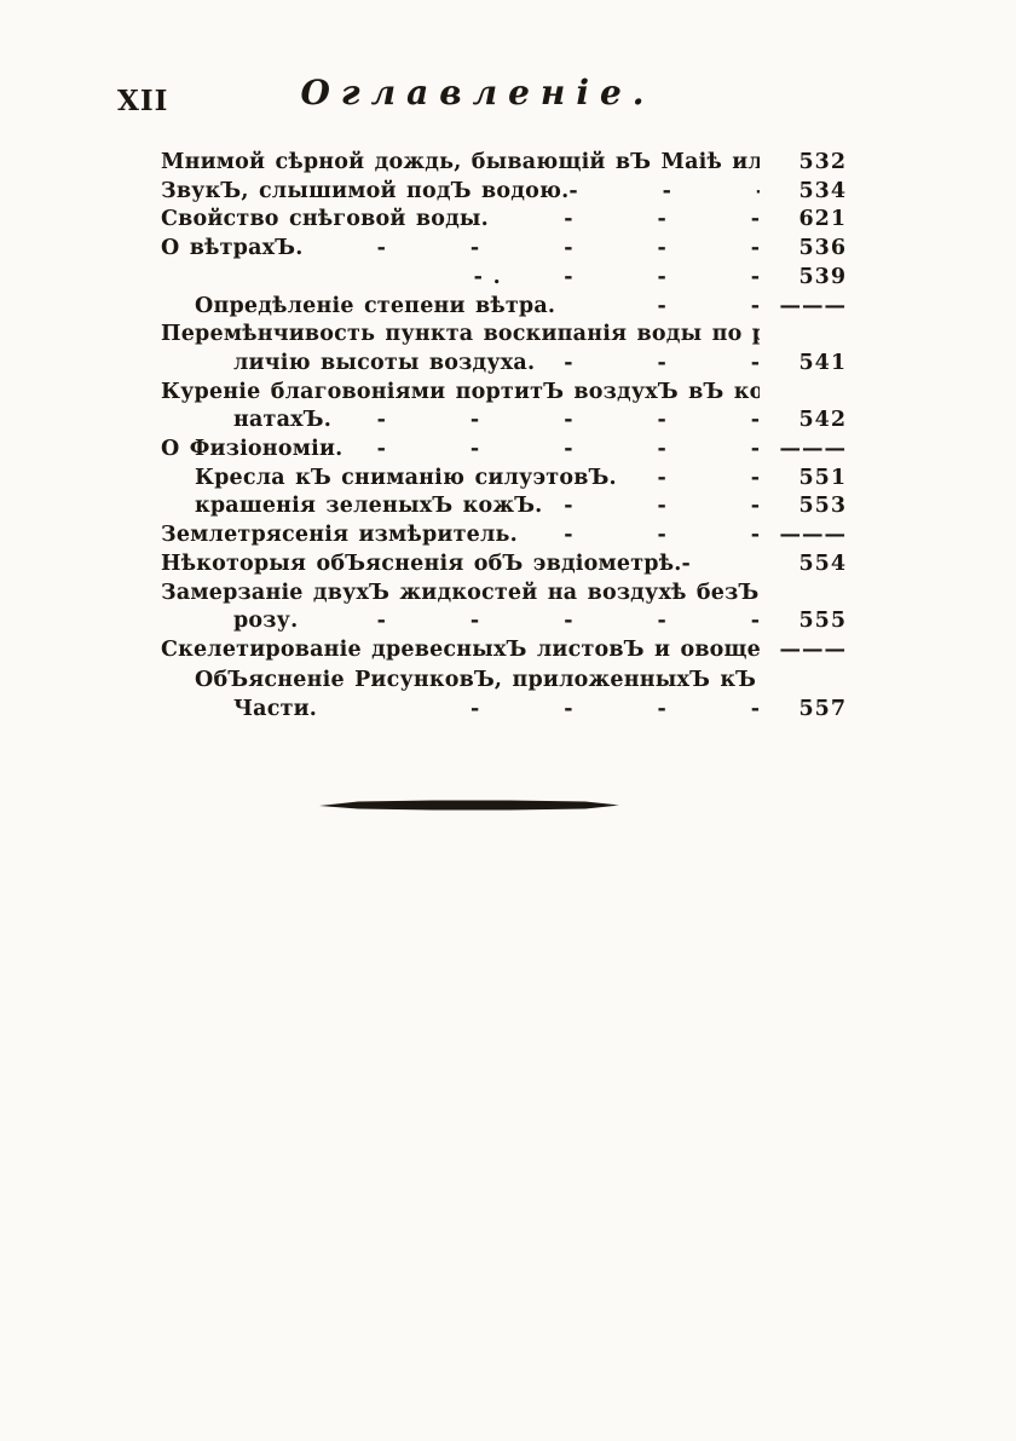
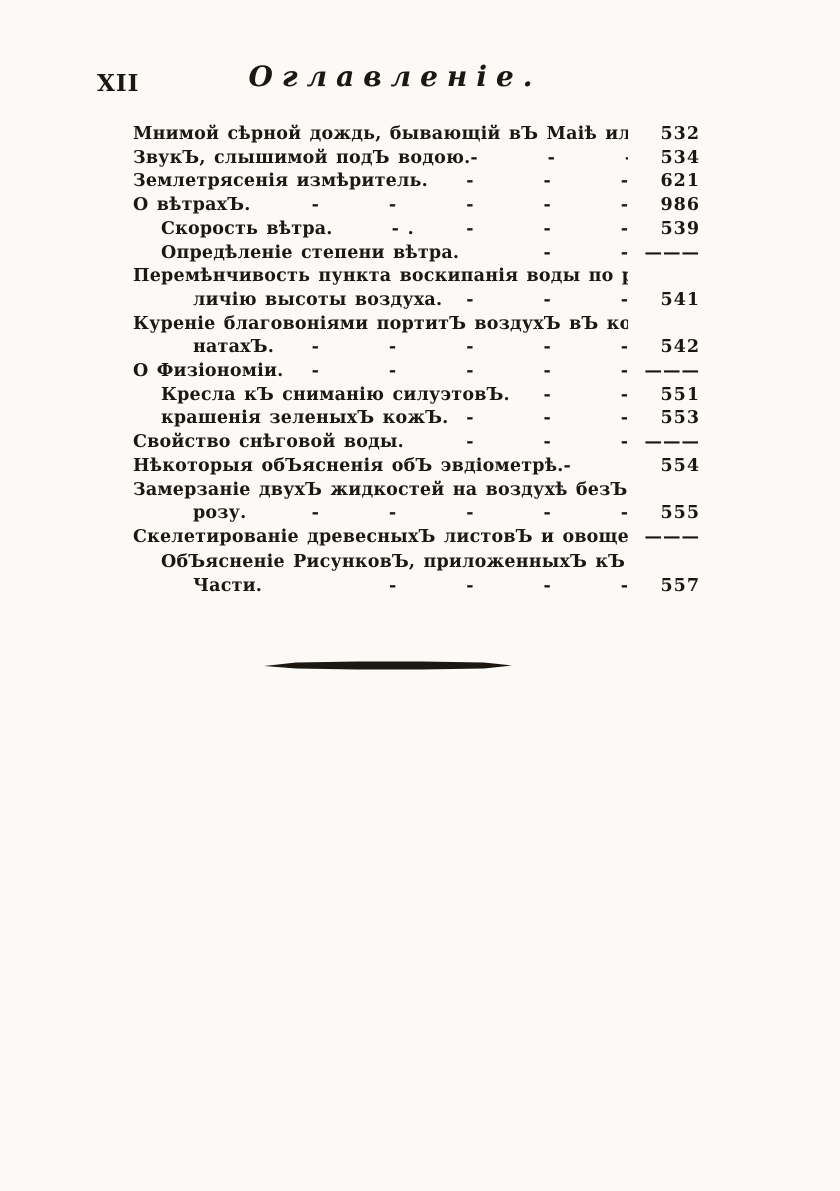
  XII
  Оглавленіе.
  Мнимой сѣрной дождь, бывающій вЪ Маіѣ ил
  532
  ЗвукЪ, слышимой подЪ водою.
  534
- Свойство снѣговой воды.
+ Землетрясенія измѣритель.
  - - -
  621
  О вѣтрахЪ.
  - - - - -
- 536
+ 986
+ Скорость вѣтра.
  - . - - -
  539
  Опредѣленіе степени вѣтра.
  - -
  ———
  Перемѣнчивость пункта воскипанія воды по
  личію высоты воздуха.
  - - -
  541
  Куреніе благовоніями портитЪ воздухЪ вЪ ко
  натахЪ.
  - - - - -
  542
  О Физіономіи.
  - - - - -
  ———
  Кресла кЪ сниманію силуэтовЪ.
  - -
  551
  крашенія зеленыхЪ кожЪ.
  - - -
  553
- Землетрясенія измѣритель.
+ Свойство снѣговой воды.
  - - -
  ———
  Нѣкоторыя обЪясненія обЪ эвдіометрѣ.
  554
  Замерзаніе двухЪ жидкостей на воздухѣ безЪ
  розу.
  - - - - -
  555
  Скелетированіе древесныхЪ листовЪ и овоще
  ———
  ОбЪясненіе РисунковЪ, приложенныхЪ кЪ
  Части.
  - - - -
  557
